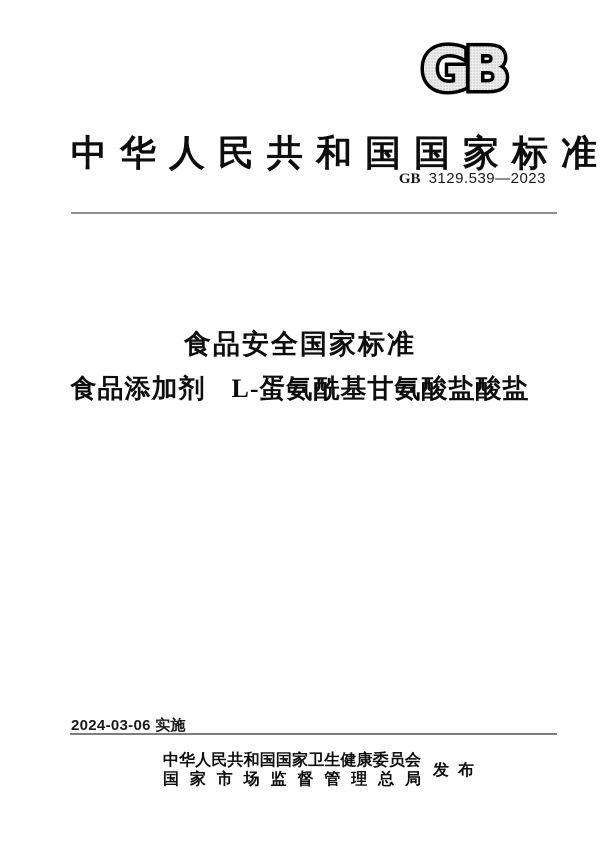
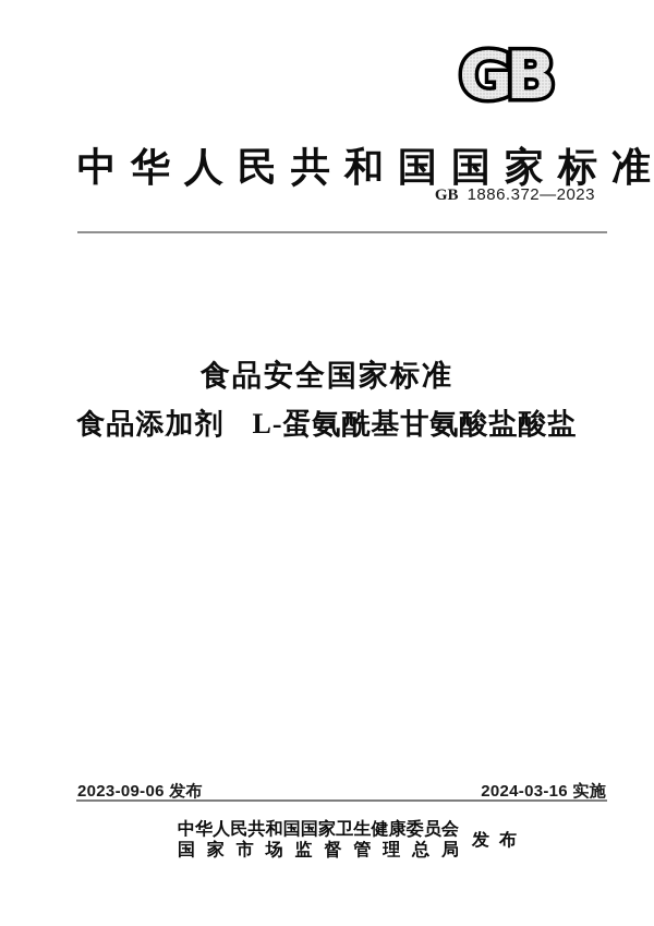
  GB
  中华人民共和国国家标准
- GB 3129.539—2023
+ GB 1886.372—2023
  食品安全国家标准
  食品添加剂 L-蛋氨酰基甘氨酸盐酸盐
+ 2023-09-06 发布
- 2024-03-06 实施
+ 2024-03-16 实施
  中华人民共和国国家卫生健康委员会
  国家市场监督管理总局
  发布
